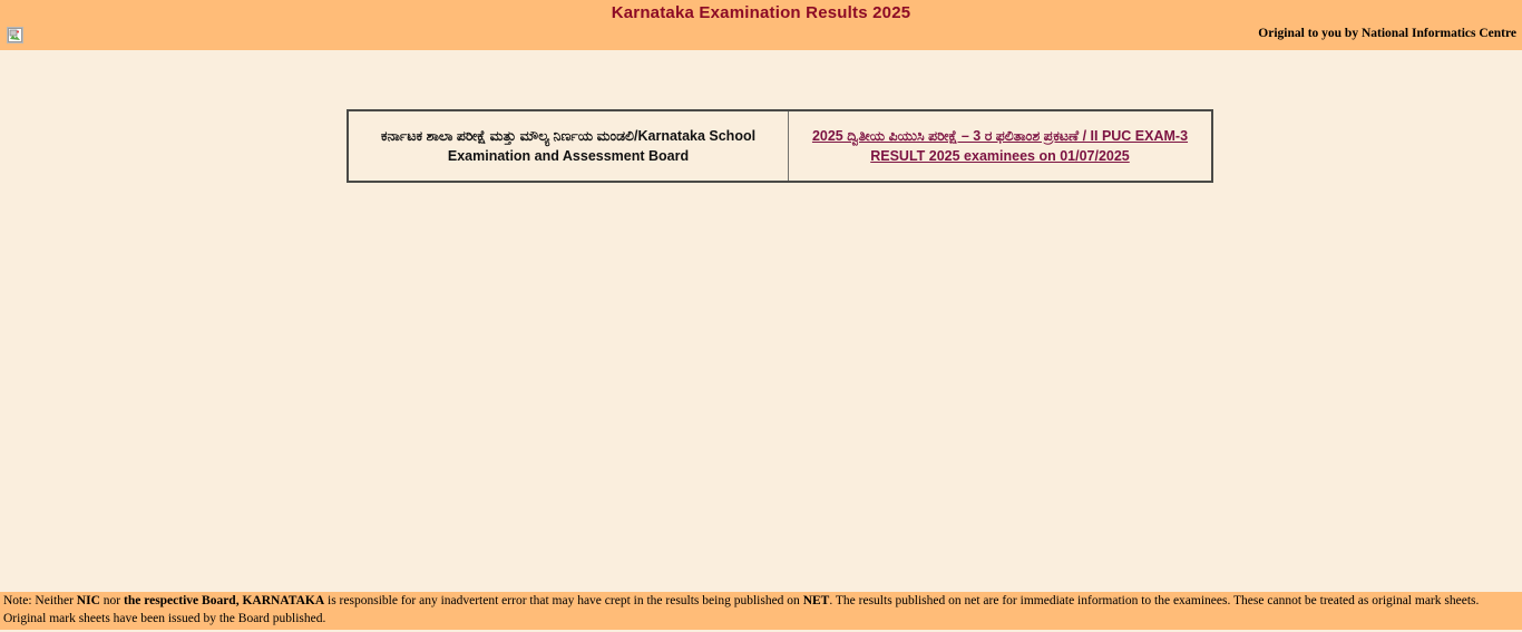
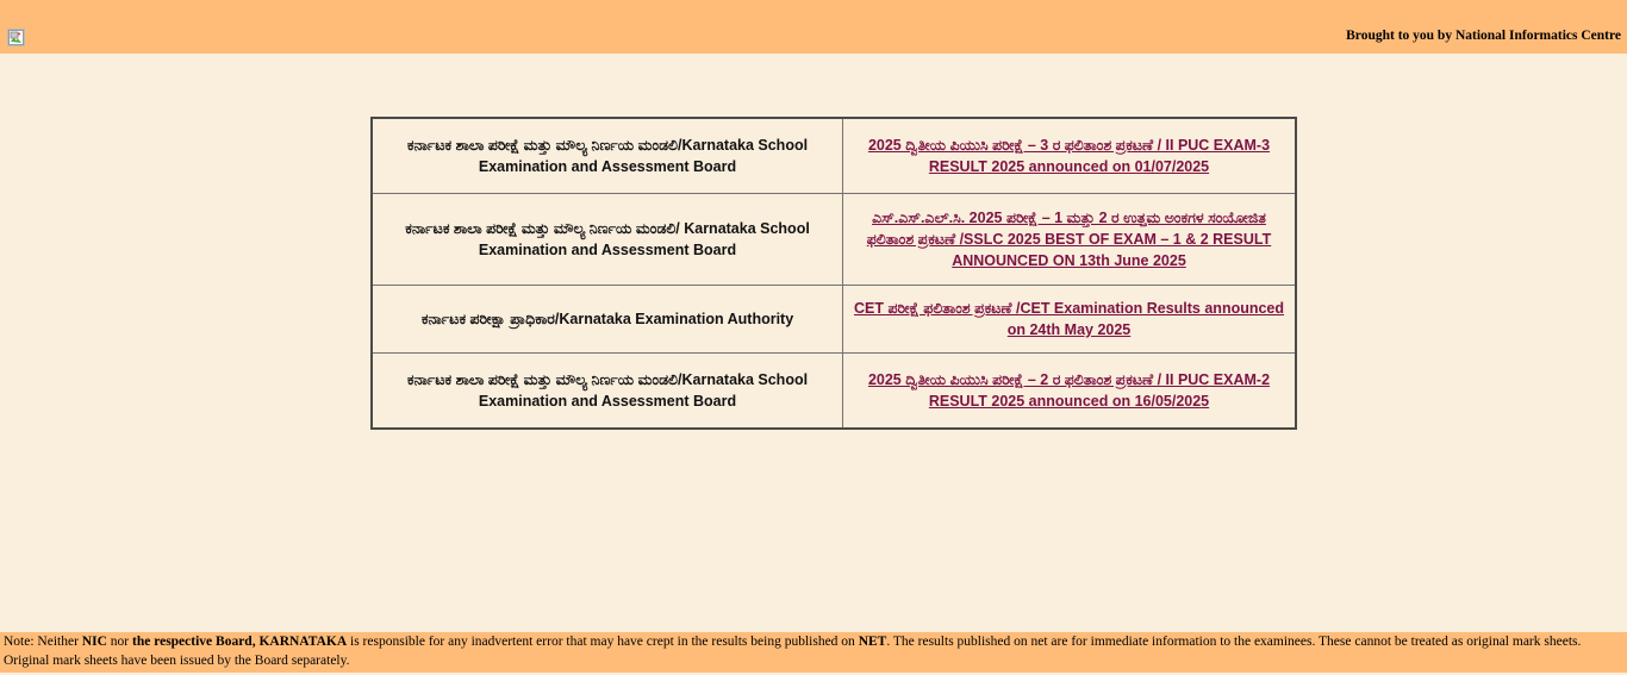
- Karnataka Examination Results 2025
- Original to you by National Informatics Centre
+ Brought to you by National Informatics Centre
- ಕರ್ನಾಟಕ ಶಾಲಾ ಪರೀಕ್ಷೆ ಮತ್ತು ಮೌಲ್ಯ ನಿರ್ಣಯ ಮಂಡಲಿ/Karnataka School Examination and Assessment Board	2025 ದ್ವಿತೀಯ ಪಿಯುಸಿ ಪರೀಕ್ಷೆ – 3 ರ ಫಲಿತಾಂಶ ಪ್ರಕಟಣೆ / II PUC EXAM-3 RESULT 2025 examinees on 01/07/2025
+ ಕರ್ನಾಟಕ ಶಾಲಾ ಪರೀಕ್ಷೆ ಮತ್ತು ಮೌಲ್ಯ ನಿರ್ಣಯ ಮಂಡಲಿ/Karnataka School Examination and Assessment Board	2025 ದ್ವಿತೀಯ ಪಿಯುಸಿ ಪರೀಕ್ಷೆ – 3 ರ ಫಲಿತಾಂಶ ಪ್ರಕಟಣೆ / II PUC EXAM-3 RESULT 2025 announced on 01/07/2025
+ ಕರ್ನಾಟಕ ಶಾಲಾ ಪರೀಕ್ಷೆ ಮತ್ತು ಮೌಲ್ಯ ನಿರ್ಣಯ ಮಂಡಲಿ/ Karnataka School Examination and Assessment Board	ಎಸ್.ಎಸ್.ಎಲ್.ಸಿ. 2025 ಪರೀಕ್ಷೆ – 1 ಮತ್ತು 2 ರ ಉತ್ತಮ ಅಂಕಗಳ ಸಂಯೋಜಿತ ಫಲಿತಾಂಶ ಪ್ರಕಟಣೆ /SSLC 2025 BEST OF EXAM – 1 & 2 RESULT ANNOUNCED ON 13th June 2025
+ ಕರ್ನಾಟಕ ಪರೀಕ್ಷಾ ಪ್ರಾಧಿಕಾರ/Karnataka Examination Authority	CET ಪರೀಕ್ಷೆ ಫಲಿತಾಂಶ ಪ್ರಕಟಣೆ /CET Examination Results announced on 24th May 2025
+ ಕರ್ನಾಟಕ ಶಾಲಾ ಪರೀಕ್ಷೆ ಮತ್ತು ಮೌಲ್ಯ ನಿರ್ಣಯ ಮಂಡಲಿ/Karnataka School Examination and Assessment Board	2025 ದ್ವಿತೀಯ ಪಿಯುಸಿ ಪರೀಕ್ಷೆ – 2 ರ ಫಲಿತಾಂಶ ಪ್ರಕಟಣೆ / II PUC EXAM-2 RESULT 2025 announced on 16/05/2025
- Note: Neither NIC nor the respective Board, KARNATAKA is responsible for any inadvertent error that may have crept in the results being published on NET. The results published on net are for immediate information to the examinees. These cannot be treated as original mark sheets. Original mark sheets have been issued by the Board published.
+ Note: Neither NIC nor the respective Board, KARNATAKA is responsible for any inadvertent error that may have crept in the results being published on NET. The results published on net are for immediate information to the examinees. These cannot be treated as original mark sheets. Original mark sheets have been issued by the Board separately.
